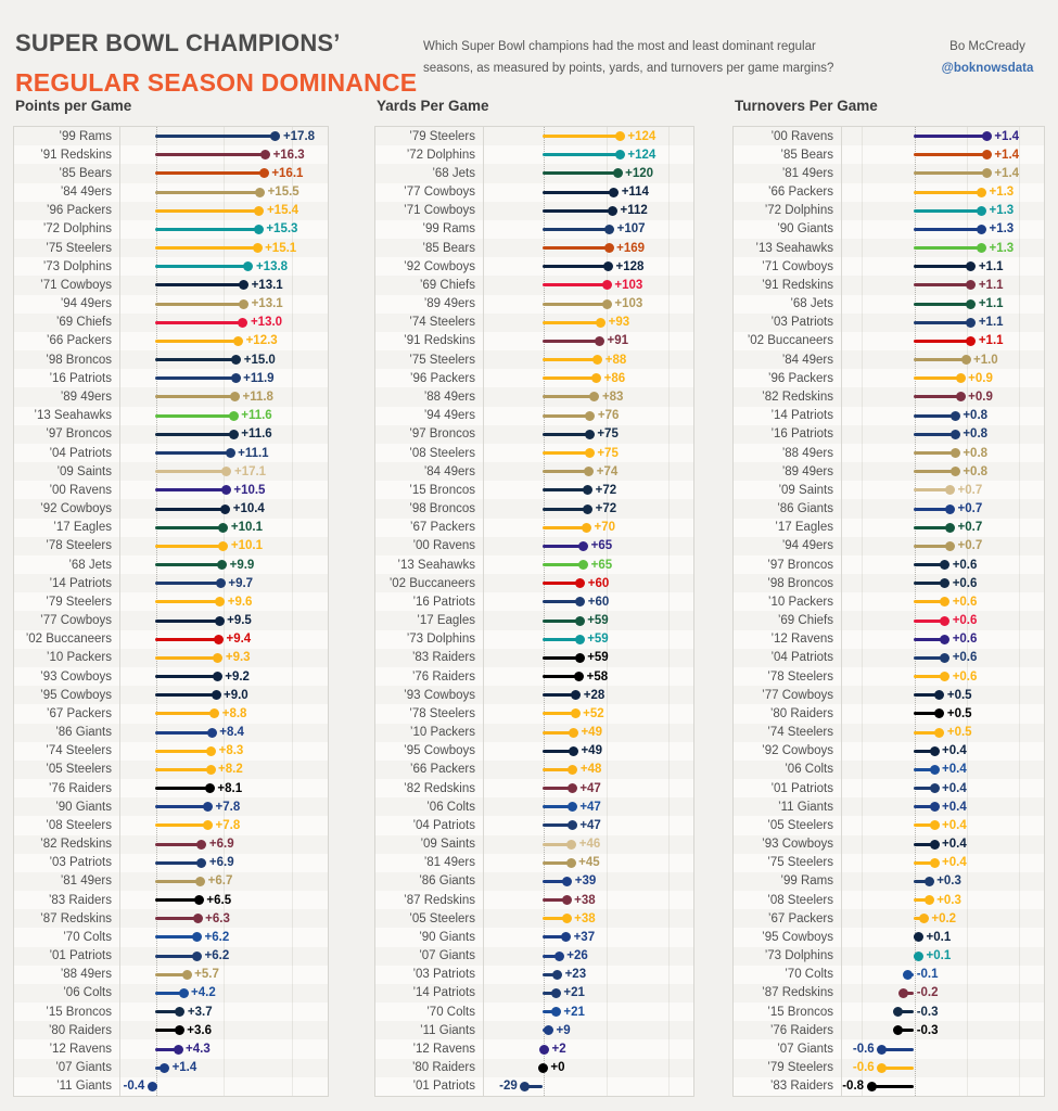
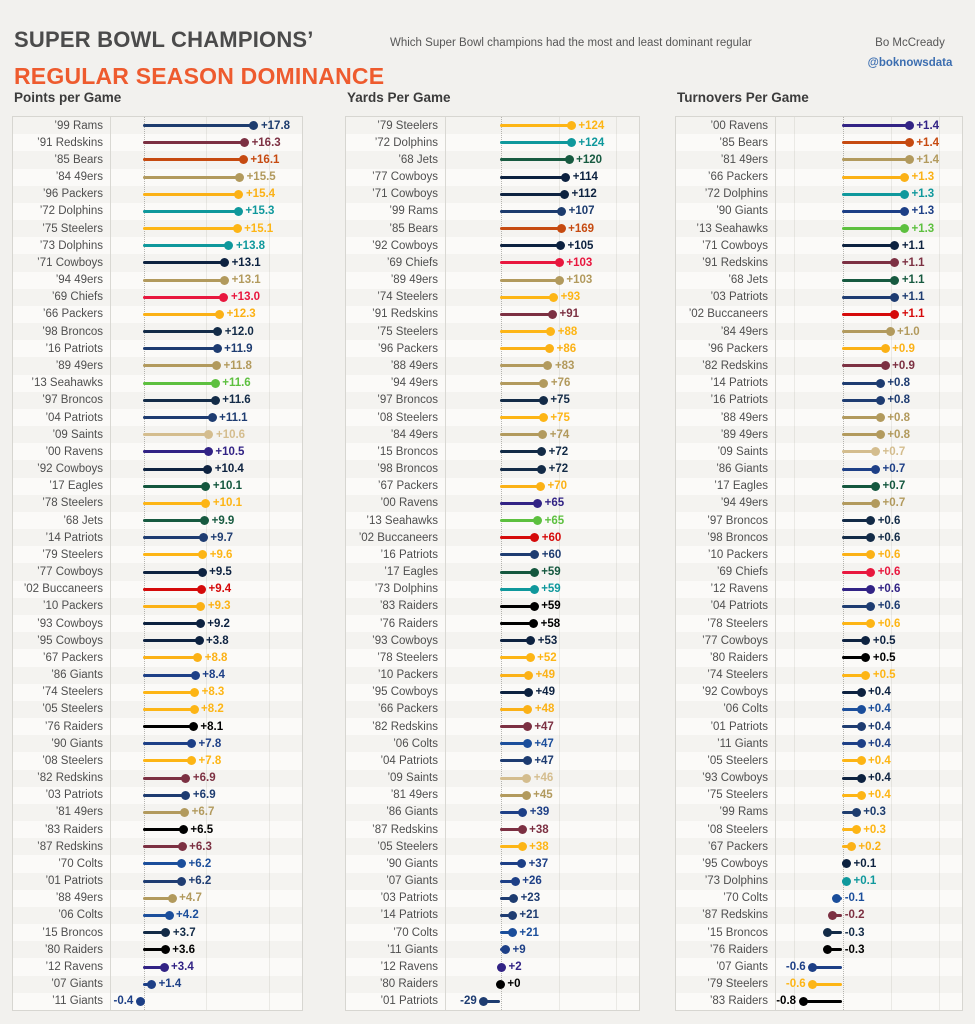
  SUPER BOWL CHAMPIONS’
  REGULAR SEASON DOMINANCE
  Which Super Bowl champions had the most and least dominant regular
- seasons, as measured by points, yards, and turnovers per game margins?
  Bo McCready
  @boknowsdata
  Points per Game
  ’99 Rams
  +17.8
  ’91 Redskins
  +16.3
  ’85 Bears
  +16.1
  ’84 49ers
  +15.5
  ’96 Packers
  +15.4
  ’72 Dolphins
  +15.3
  ’75 Steelers
  +15.1
  ’73 Dolphins
  +13.8
  ’71 Cowboys
  +13.1
  ’94 49ers
  +13.1
  ’69 Chiefs
  +13.0
  ’66 Packers
  +12.3
  ’98 Broncos
- +15.0
+ +12.0
  ’16 Patriots
  +11.9
  ’89 49ers
  +11.8
  ’13 Seahawks
  +11.6
  ’97 Broncos
  +11.6
  ’04 Patriots
  +11.1
  ’09 Saints
- +17.1
+ +10.6
  ’00 Ravens
  +10.5
  ’92 Cowboys
  +10.4
  ’17 Eagles
  +10.1
  ’78 Steelers
  +10.1
  ’68 Jets
  +9.9
  ’14 Patriots
  +9.7
  ’79 Steelers
  +9.6
  ’77 Cowboys
  +9.5
  ’02 Buccaneers
  +9.4
  ’10 Packers
  +9.3
  ’93 Cowboys
  +9.2
  ’95 Cowboys
- +9.0
+ +3.8
  ’67 Packers
  +8.8
  ’86 Giants
  +8.4
  ’74 Steelers
  +8.3
  ’05 Steelers
  +8.2
  ’76 Raiders
  +8.1
  ’90 Giants
  +7.8
  ’08 Steelers
  +7.8
  ’82 Redskins
  +6.9
  ’03 Patriots
  +6.9
  ’81 49ers
  +6.7
  ’83 Raiders
  +6.5
  ’87 Redskins
  +6.3
  ’70 Colts
  +6.2
  ’01 Patriots
  +6.2
  ’88 49ers
- +5.7
+ +4.7
  ’06 Colts
  +4.2
  ’15 Broncos
  +3.7
  ’80 Raiders
  +3.6
  ’12 Ravens
- +4.3
+ +3.4
  ’07 Giants
  +1.4
  ’11 Giants
  -0.4
  Yards Per Game
  ’79 Steelers
  +124
  ’72 Dolphins
  +124
  ’68 Jets
  +120
  ’77 Cowboys
  +114
  ’71 Cowboys
  +112
  ’99 Rams
  +107
  ’85 Bears
  +169
  ’92 Cowboys
- +128
+ +105
  ’69 Chiefs
  +103
  ’89 49ers
  +103
  ’74 Steelers
  +93
  ’91 Redskins
  +91
  ’75 Steelers
  +88
  ’96 Packers
  +86
  ’88 49ers
  +83
  ’94 49ers
  +76
  ’97 Broncos
  +75
  ’08 Steelers
  +75
  ’84 49ers
  +74
  ’15 Broncos
  +72
  ’98 Broncos
  +72
  ’67 Packers
  +70
  ’00 Ravens
  +65
  ’13 Seahawks
  +65
  ’02 Buccaneers
  +60
  ’16 Patriots
  +60
  ’17 Eagles
  +59
  ’73 Dolphins
  +59
  ’83 Raiders
  +59
  ’76 Raiders
  +58
  ’93 Cowboys
- +28
+ +53
  ’78 Steelers
  +52
  ’10 Packers
  +49
  ’95 Cowboys
  +49
  ’66 Packers
  +48
  ’82 Redskins
  +47
  ’06 Colts
  +47
  ’04 Patriots
  +47
  ’09 Saints
  +46
  ’81 49ers
  +45
  ’86 Giants
  +39
  ’87 Redskins
  +38
  ’05 Steelers
  +38
  ’90 Giants
  +37
  ’07 Giants
  +26
  ’03 Patriots
  +23
  ’14 Patriots
  +21
  ’70 Colts
  +21
  ’11 Giants
  +9
  ’12 Ravens
  +2
  ’80 Raiders
  +0
  ’01 Patriots
  -29
  Turnovers Per Game
  ’00 Ravens
  +1.4
  ’85 Bears
  +1.4
  ’81 49ers
  +1.4
  ’66 Packers
  +1.3
  ’72 Dolphins
  +1.3
  ’90 Giants
  +1.3
  ’13 Seahawks
  +1.3
  ’71 Cowboys
  +1.1
  ’91 Redskins
  +1.1
  ’68 Jets
  +1.1
  ’03 Patriots
  +1.1
  ’02 Buccaneers
  +1.1
  ’84 49ers
  +1.0
  ’96 Packers
  +0.9
  ’82 Redskins
  +0.9
  ’14 Patriots
  +0.8
  ’16 Patriots
  +0.8
  ’88 49ers
  +0.8
  ’89 49ers
  +0.8
  ’09 Saints
  +0.7
  ’86 Giants
  +0.7
  ’17 Eagles
  +0.7
  ’94 49ers
  +0.7
  ’97 Broncos
  +0.6
  ’98 Broncos
  +0.6
  ’10 Packers
  +0.6
  ’69 Chiefs
  +0.6
  ’12 Ravens
  +0.6
  ’04 Patriots
  +0.6
  ’78 Steelers
  +0.6
  ’77 Cowboys
  +0.5
  ’80 Raiders
  +0.5
  ’74 Steelers
  +0.5
  ’92 Cowboys
  +0.4
  ’06 Colts
  +0.4
  ’01 Patriots
  +0.4
  ’11 Giants
  +0.4
  ’05 Steelers
  +0.4
  ’93 Cowboys
  +0.4
  ’75 Steelers
  +0.4
  ’99 Rams
  +0.3
  ’08 Steelers
  +0.3
  ’67 Packers
  +0.2
  ’95 Cowboys
  +0.1
  ’73 Dolphins
  +0.1
  ’70 Colts
  -0.1
  ’87 Redskins
  -0.2
  ’15 Broncos
  -0.3
  ’76 Raiders
  -0.3
  ’07 Giants
  -0.6
  ’79 Steelers
  -0.6
  ’83 Raiders
  -0.8
